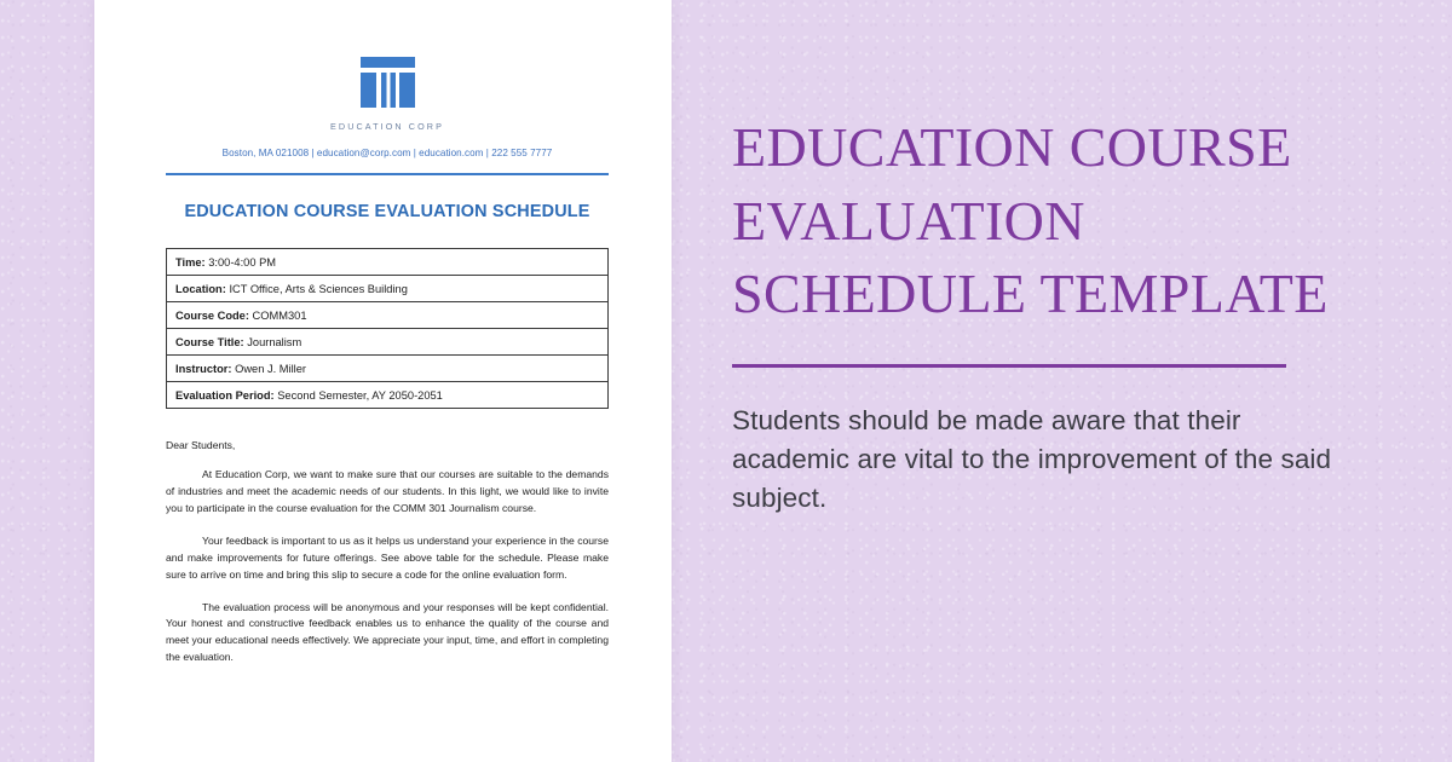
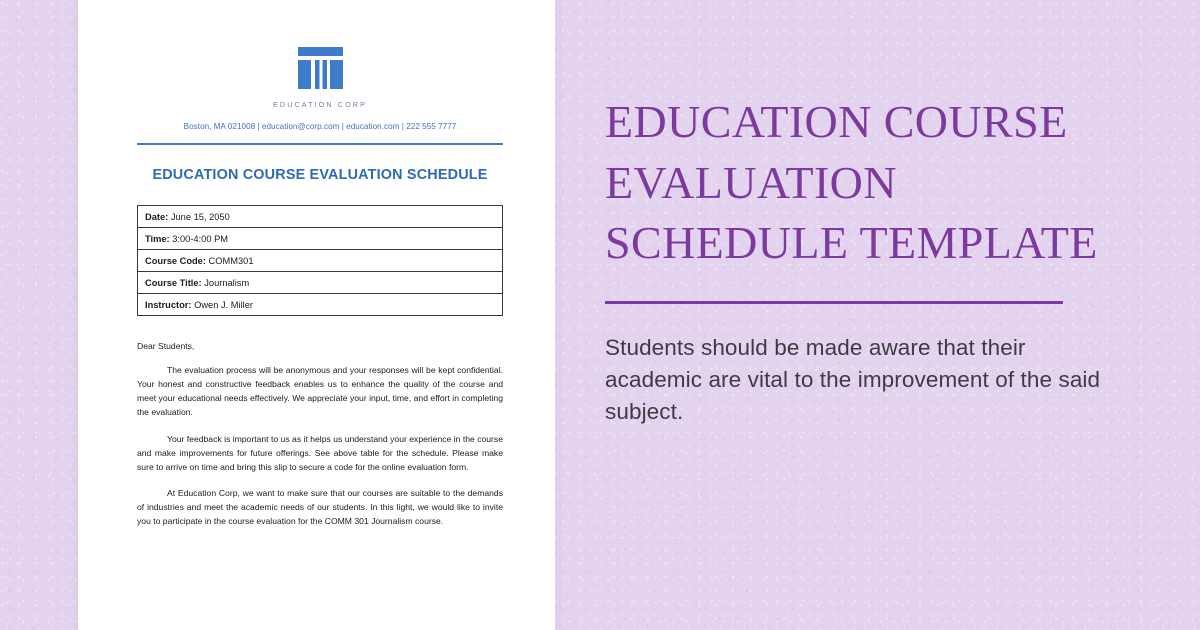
  EDUCATION CORP
  Boston, MA 021008 | education@corp.com | education.com | 222 555 7777
  EDUCATION COURSE EVALUATION SCHEDULE
+ Date: June 15, 2050
  Time: 3:00-4:00 PM
- Location: ICT Office, Arts & Sciences Building
  Course Code: COMM301
  Course Title: Journalism
  Instructor: Owen J. Miller
- Evaluation Period: Second Semester, AY 2050-2051
  Dear Students,
- At Education Corp, we want to make sure that our courses are suitable to the demands of industries and meet the academic needs of our students. In this light, we would like to invite you to participate in the course evaluation for the COMM 301 Journalism course.
+ The evaluation process will be anonymous and your responses will be kept confidential. Your honest and constructive feedback enables us to enhance the quality of the course and meet your educational needs effectively. We appreciate your input, time, and effort in completing the evaluation.
  Your feedback is important to us as it helps us understand your experience in the course and make improvements for future offerings. See above table for the schedule. Please make sure to arrive on time and bring this slip to secure a code for the online evaluation form.
- The evaluation process will be anonymous and your responses will be kept confidential. Your honest and constructive feedback enables us to enhance the quality of the course and meet your educational needs effectively. We appreciate your input, time, and effort in completing the evaluation.
+ At Education Corp, we want to make sure that our courses are suitable to the demands of industries and meet the academic needs of our students. In this light, we would like to invite you to participate in the course evaluation for the COMM 301 Journalism course.
  EDUCATION COURSE EVALUATION SCHEDULE TEMPLATE
  Students should be made aware that their academic are vital to the improvement of the said subject.
